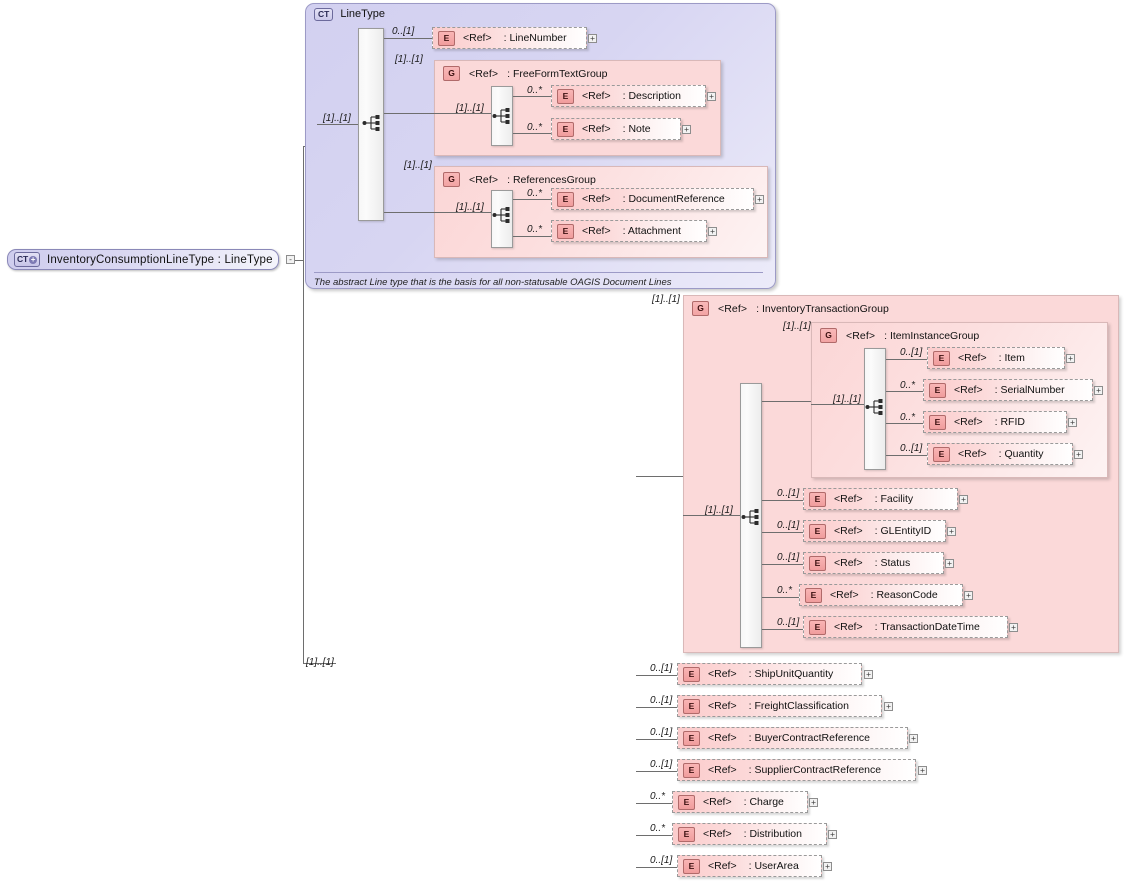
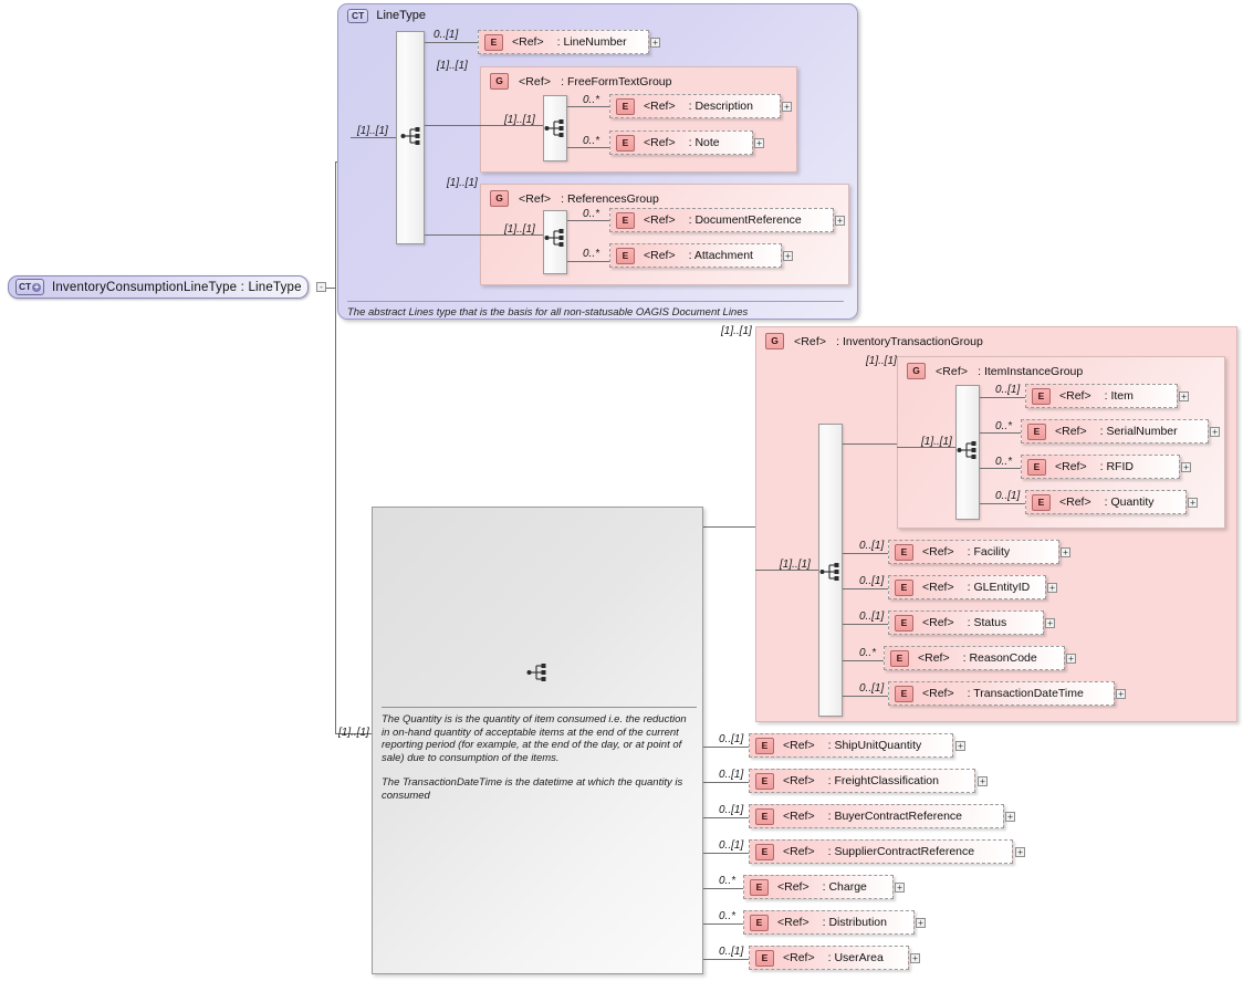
  CT
  +
  InventoryConsumptionLineType : LineType
  -
  CT
  LineType
- The abstract Line type that is the basis for all non-statusable OAGIS Document Lines
+ The abstract Lines type that is the basis for all non-statusable OAGIS Document Lines
  [1]..[1]
  0..[1]
  E
  <Ref>
  : LineNumber
  +
  [1]..[1]
  G
  <Ref>
  : FreeFormTextGroup
  [1]..[1]
  0..*
  E
  <Ref>
  : Description
  +
  0..*
  E
  <Ref>
  : Note
  +
  [1]..[1]
  G
  <Ref>
  : ReferencesGroup
  [1]..[1]
  0..*
  E
  <Ref>
  : DocumentReference
  +
  0..*
  E
  <Ref>
  : Attachment
  +
  [1]..[1]
  G
  <Ref>
  : InventoryTransactionGroup
  [1]..[1]
  [1]..[1]
  G
  <Ref>
  : ItemInstanceGroup
  [1]..[1]
  0..[1]
  E
  <Ref>
  : Item
  +
  0..*
  E
  <Ref>
  : SerialNumber
  +
  0..*
  E
  <Ref>
  : RFID
  +
  0..[1]
  E
  <Ref>
  : Quantity
  +
  0..[1]
  E
  <Ref>
  : Facility
  +
  0..[1]
  E
  <Ref>
  : GLEntityID
  +
  0..[1]
  E
  <Ref>
  : Status
  +
  0..*
  E
  <Ref>
  : ReasonCode
  +
  0..[1]
  E
  <Ref>
  : TransactionDateTime
  +
  [1]..[1]
+ The Quantity is is the quantity of item consumed i.e. the reduction in on-hand quantity of acceptable items at the end of the current reporting period (for example, at the end of the day, or at point of sale) due to consumption of the items.
+ The TransactionDateTime is the datetime at which the quantity is consumed
  0..[1]
  E
  <Ref>
  : ShipUnitQuantity
  +
  0..[1]
  E
  <Ref>
  : FreightClassification
  +
  0..[1]
  E
  <Ref>
  : BuyerContractReference
  +
  0..[1]
  E
  <Ref>
  : SupplierContractReference
  +
  0..*
  E
  <Ref>
  : Charge
  +
  0..*
  E
  <Ref>
  : Distribution
  +
  0..[1]
  E
  <Ref>
  : UserArea
  +
